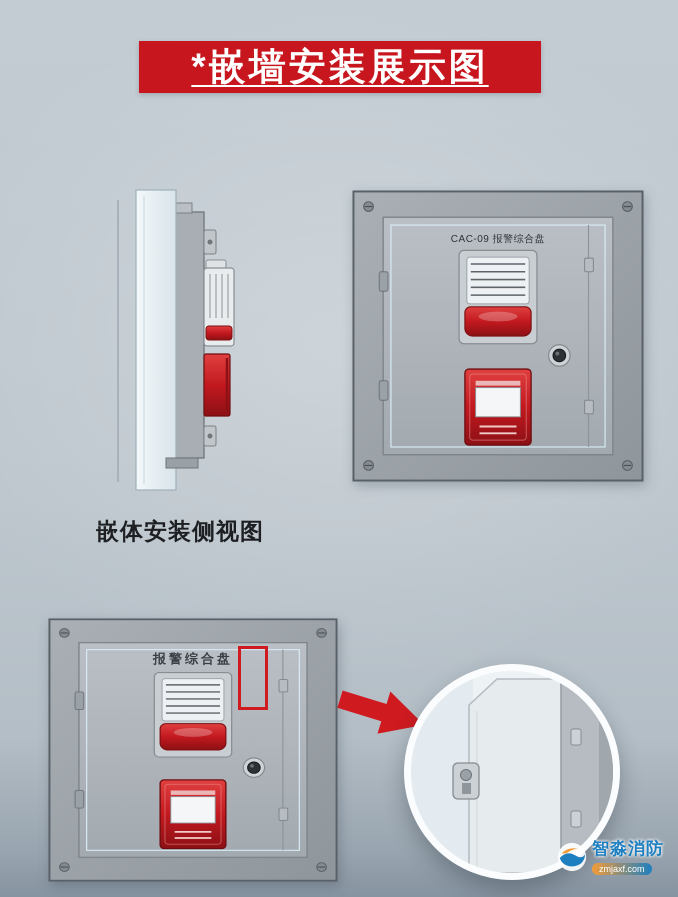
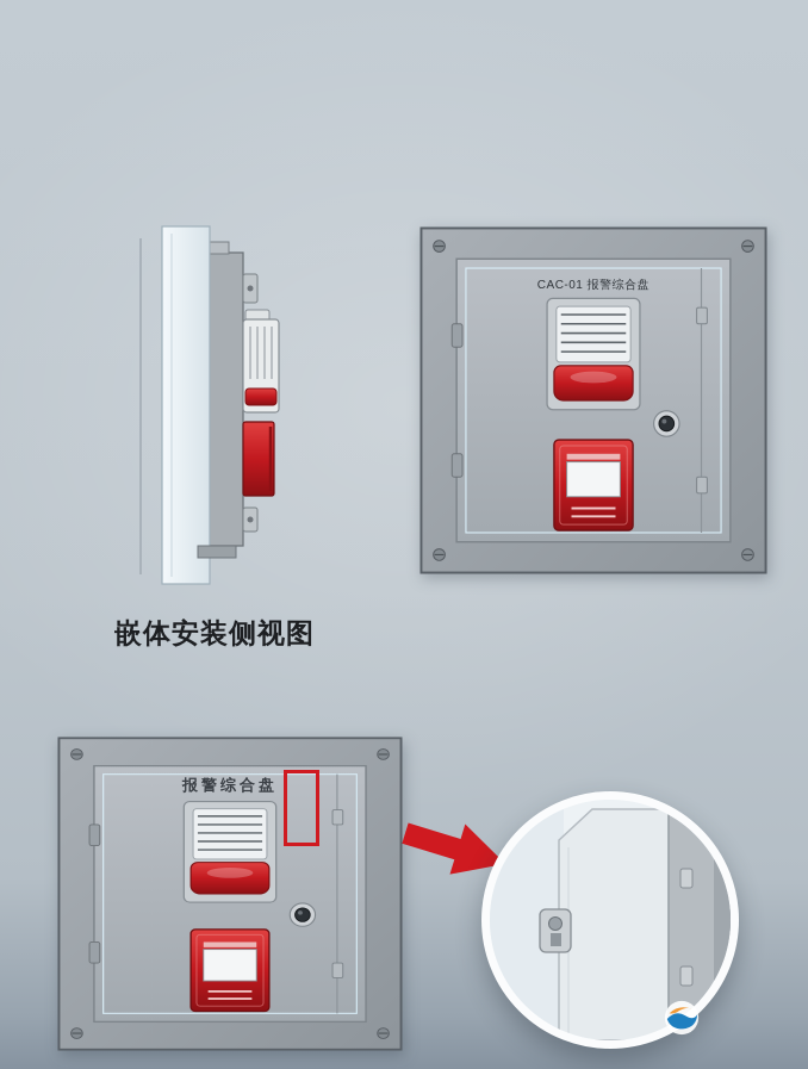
- *嵌墙安装展示图
- CAC-09 报警综合盘
+ CAC-01 报警综合盘
  嵌体安装侧视图
  报警综合盘
- 智淼消防
- zmjaxf.com
